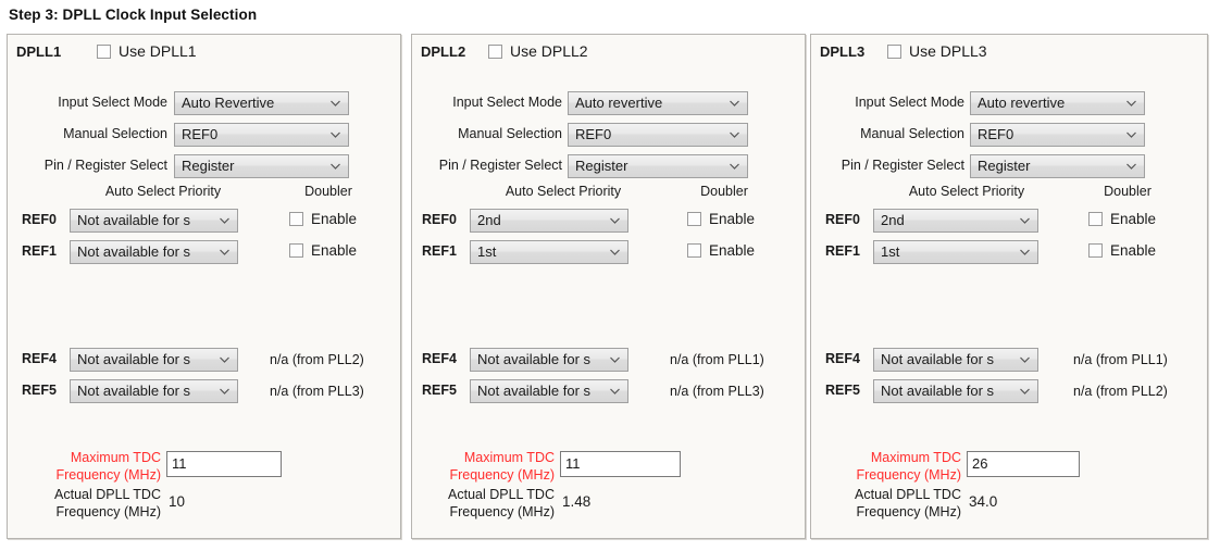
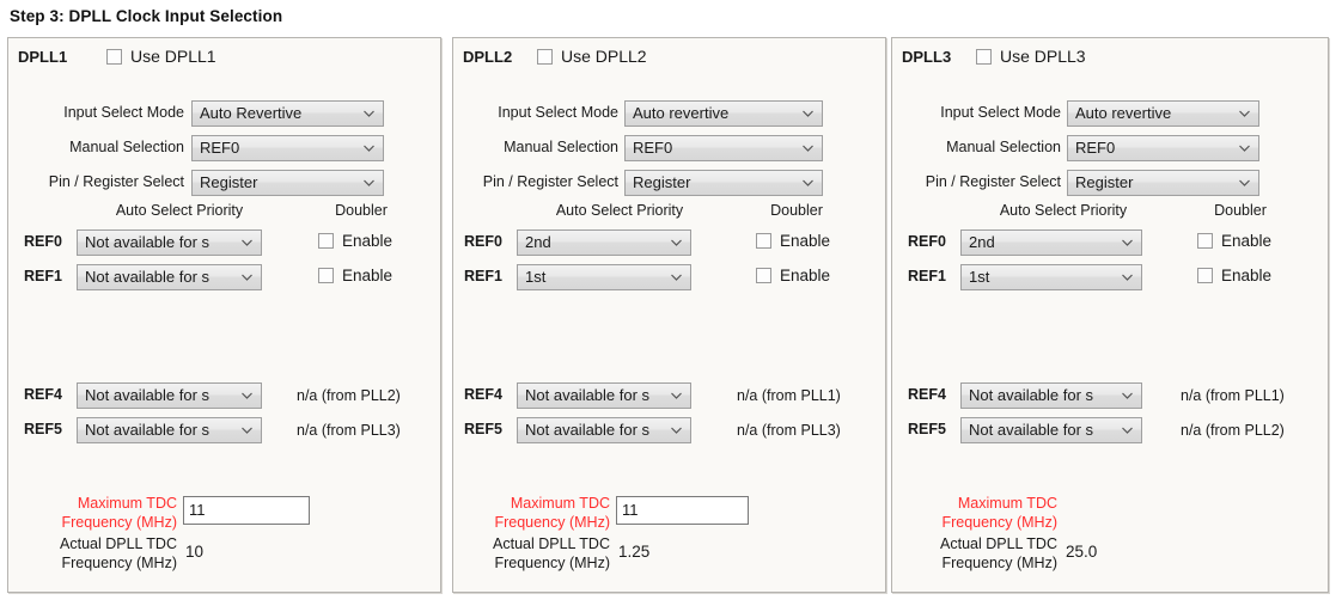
  Step 3: DPLL Clock Input Selection
  DPLL1
  Use DPLL1
  Input Select Mode
  Auto Revertive
  Manual Selection
  REF0
  Pin / Register Select
  Register
  Auto Select Priority
  Doubler
  REF0
  Not available for s
  Enable
  REF1
  Not available for s
  Enable
  REF4
  Not available for s
  n/a (from PLL2)
  REF5
  Not available for s
  n/a (from PLL3)
  Maximum TDC
  Frequency (MHz)
  11
  Actual DPLL TDC
  Frequency (MHz)
  10
  DPLL2
  Use DPLL2
  Input Select Mode
  Auto revertive
  Manual Selection
  REF0
  Pin / Register Select
  Register
  Auto Select Priority
  Doubler
  REF0
  2nd
  Enable
  REF1
  1st
  Enable
  REF4
  Not available for s
  n/a (from PLL1)
  REF5
  Not available for s
  n/a (from PLL3)
  Maximum TDC
  Frequency (MHz)
  11
  Actual DPLL TDC
  Frequency (MHz)
- 1.48
+ 1.25
  DPLL3
  Use DPLL3
  Input Select Mode
  Auto revertive
  Manual Selection
  REF0
  Pin / Register Select
  Register
  Auto Select Priority
  Doubler
  REF0
  2nd
  Enable
  REF1
  1st
  Enable
  REF4
  Not available for s
  n/a (from PLL1)
  REF5
  Not available for s
  n/a (from PLL2)
  Maximum TDC
  Frequency (MHz)
- 26
  Actual DPLL TDC
  Frequency (MHz)
- 34.0
+ 25.0
